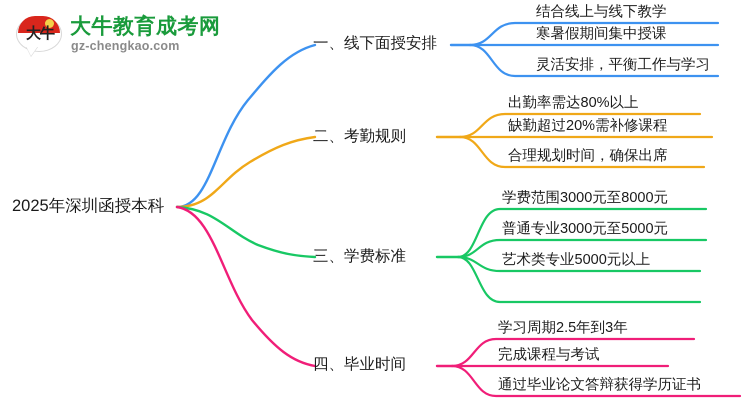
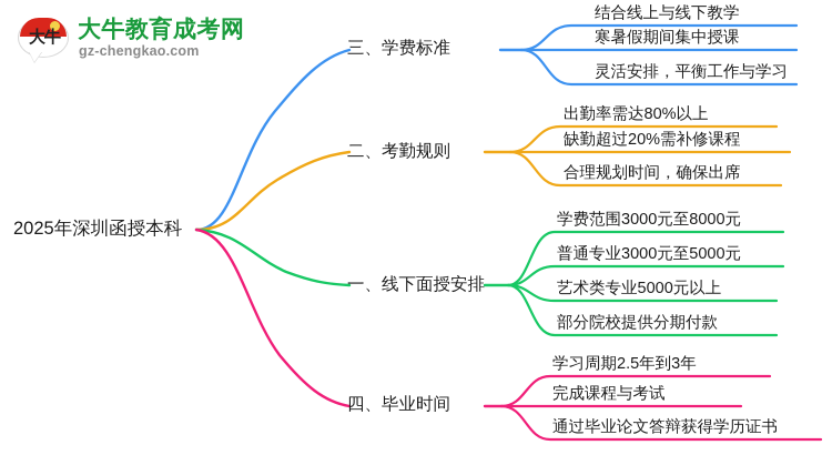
  大牛
  大牛教育成考网
  gz-chengkao.com
  2025年深圳函授本科
- 一、线下面授安排
+ 三、学费标准
  二、考勤规则
- 三、学费标准
+ 一、线下面授安排
  四、毕业时间
  结合线上与线下教学
  寒暑假期间集中授课
  灵活安排，平衡工作与学习
  出勤率需达80%以上
  缺勤超过20%需补修课程
  合理规划时间，确保出席
  学费范围3000元至8000元
  普通专业3000元至5000元
  艺术类专业5000元以上
+ 部分院校提供分期付款
  学习周期2.5年到3年
  完成课程与考试
  通过毕业论文答辩获得学历证书
